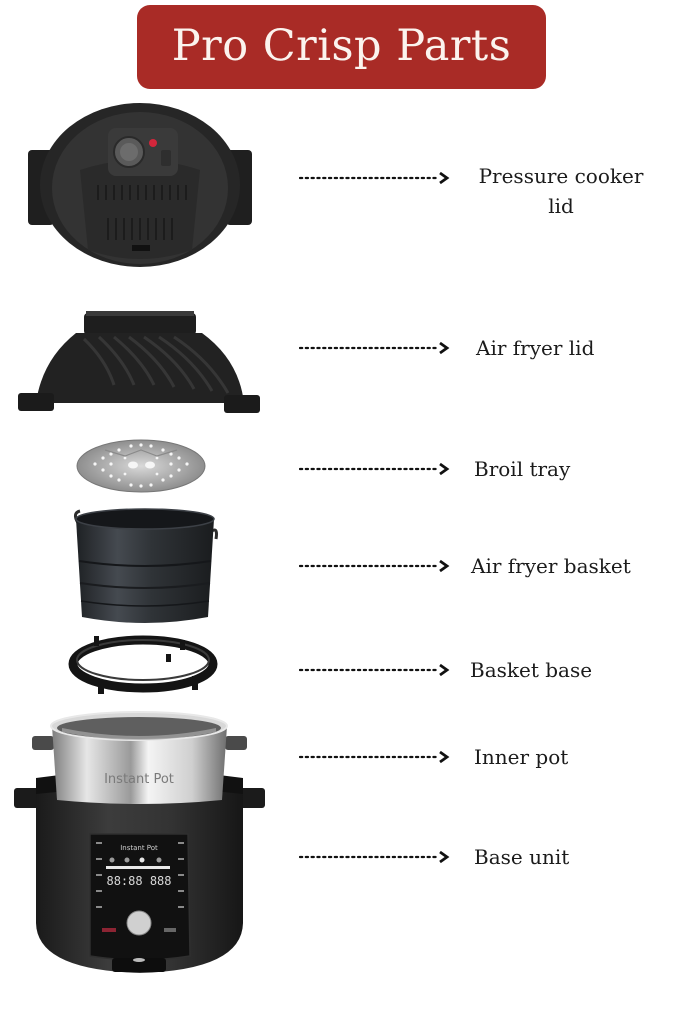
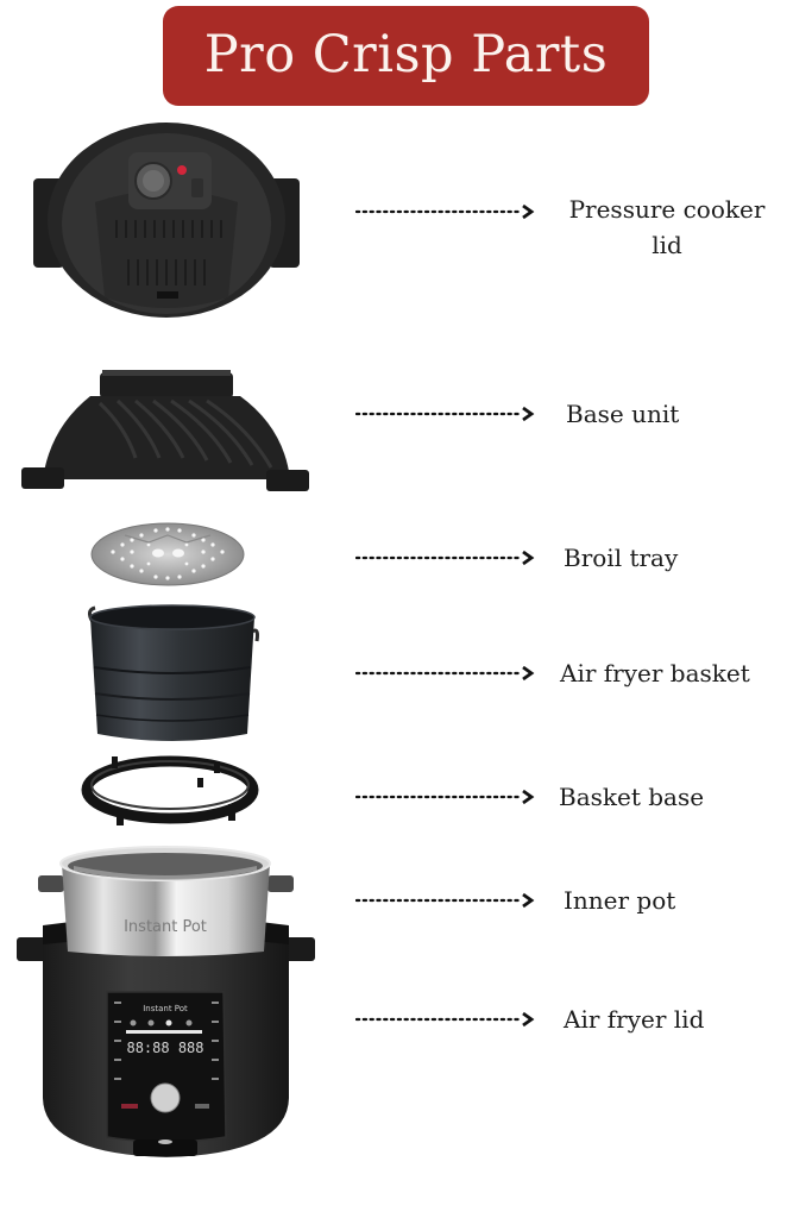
  Pro Crisp Parts
  Pressure cooker
  lid
- Air fryer lid
+ Base unit
  Broil tray
  Air fryer basket
  Basket base
  Instant Pot
  88:88 888
  Instant Pot
  Inner pot
- Base unit
+ Air fryer lid
